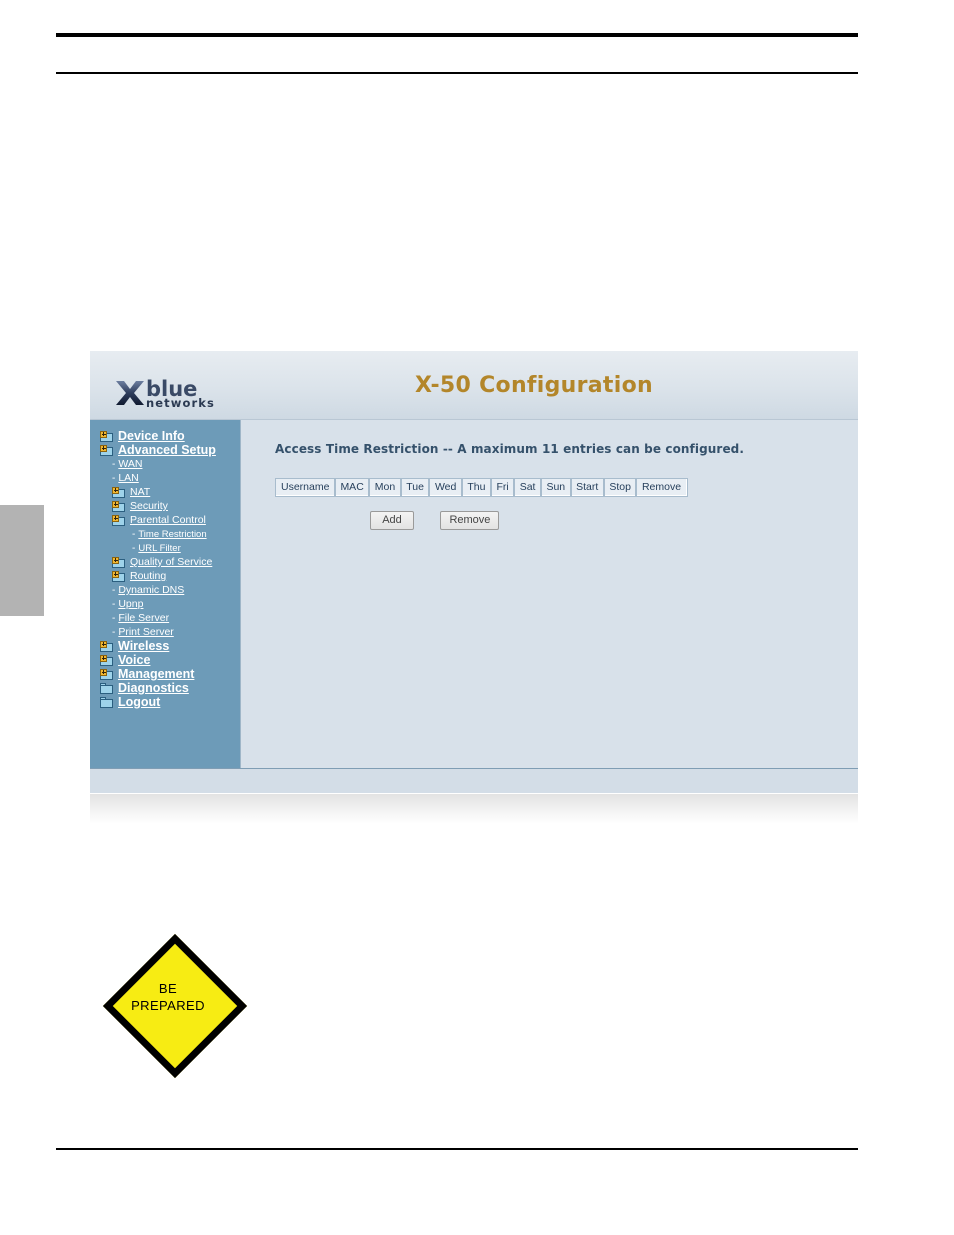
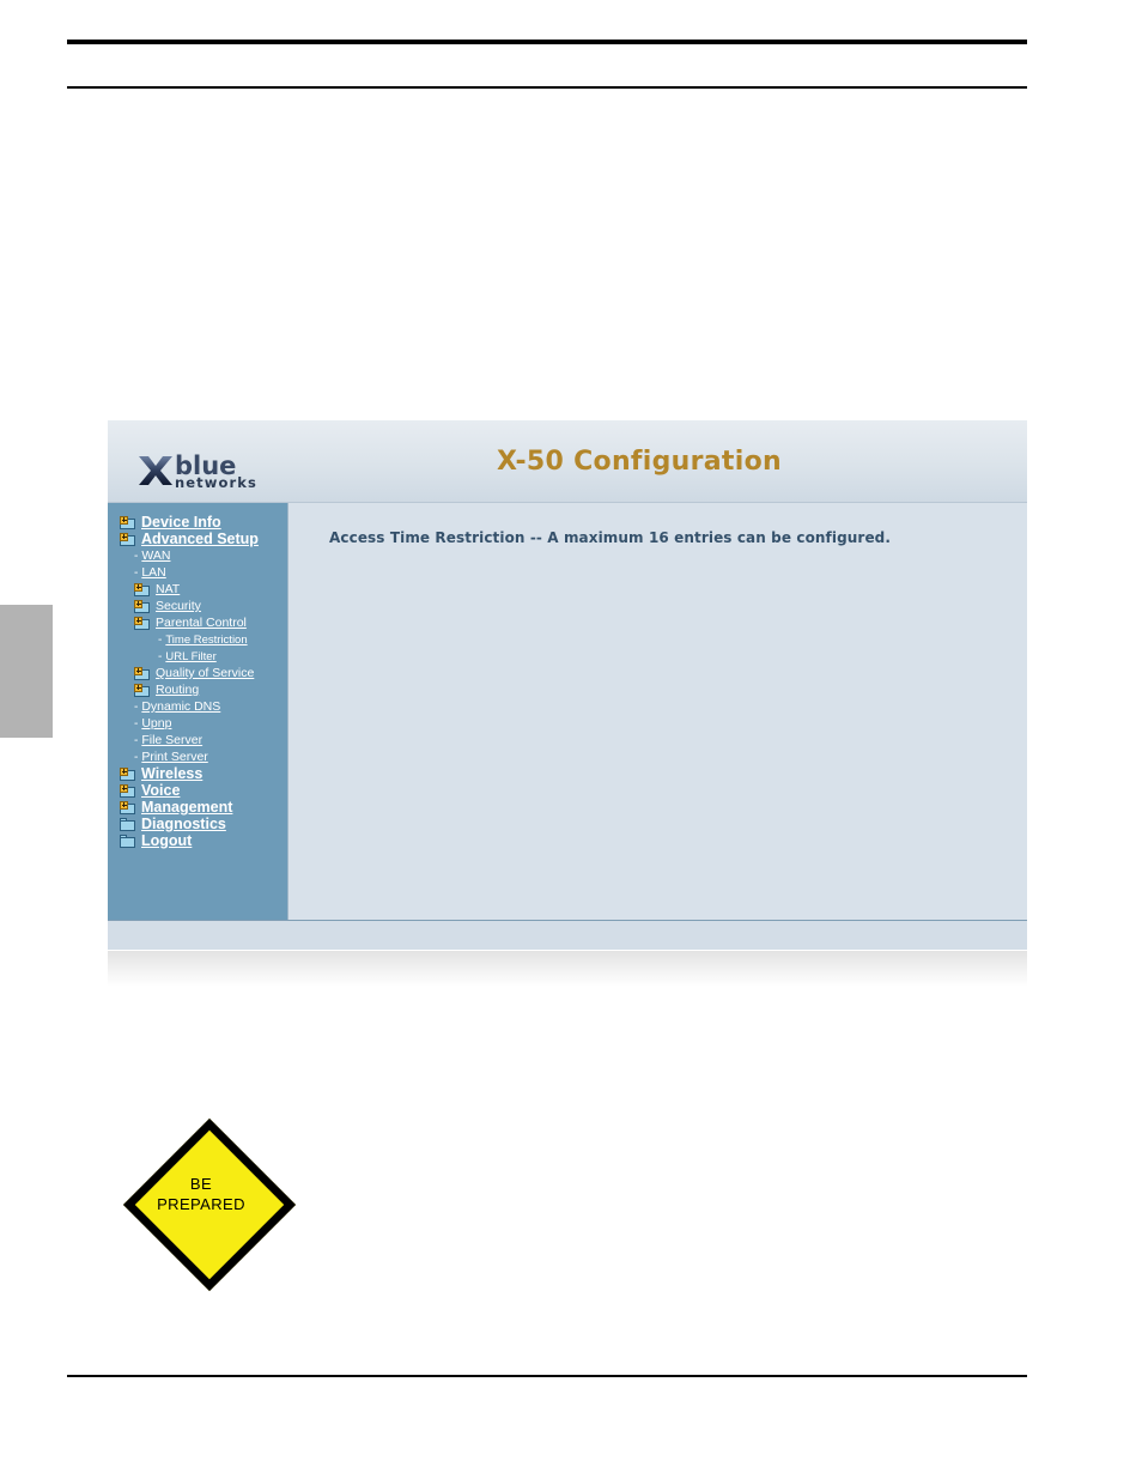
  blue
  networks
  X-50 Configuration
  Device Info
  Advanced Setup
  -
  WAN
  -
  LAN
  NAT
  Security
  Parental Control
  -
  Time Restriction
  -
  URL Filter
  Quality of Service
  Routing
  -
  Dynamic DNS
  -
  Upnp
  -
  File Server
  -
  Print Server
  Wireless
  Voice
  Management
  Diagnostics
  Logout
- Access Time Restriction -- A maximum 11 entries can be configured.
+ Access Time Restriction -- A maximum 16 entries can be configured.
- Username	MAC	Mon	Tue	Wed	Thu	Fri	Sat	Sun	Start	Stop	Remove
- Add Remove
  BE
  PREPARED
